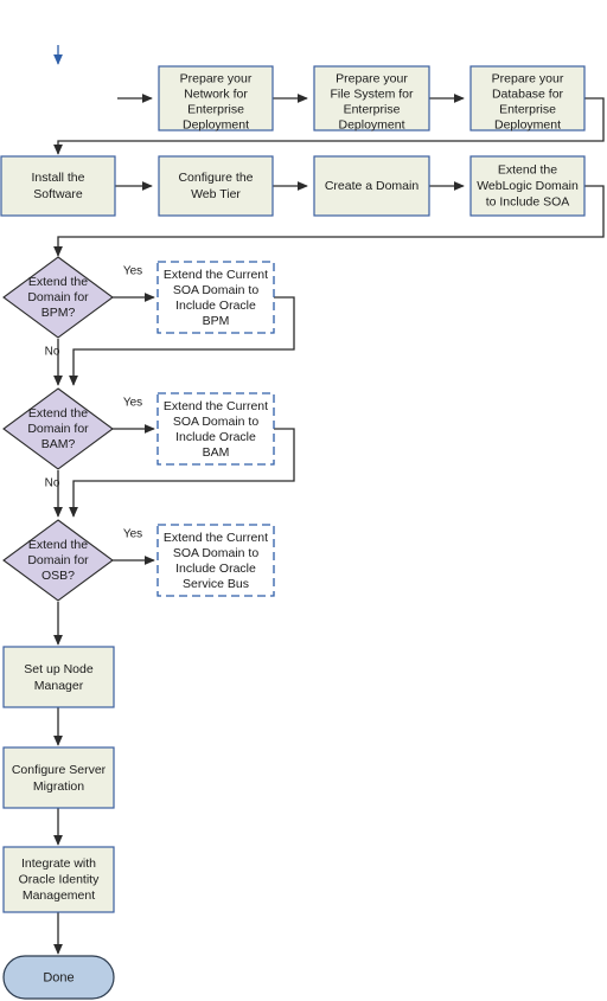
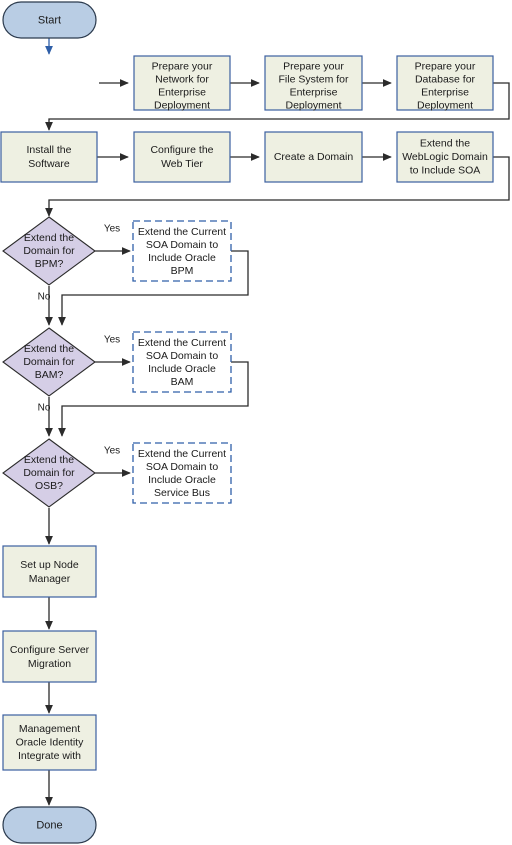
+ Start
  Prepare your
  Network for
  Enterprise
  Deployment
  Prepare your
  File System for
  Enterprise
  Deployment
  Prepare your
  Database for
  Enterprise
  Deployment
  Install the
  Software
  Configure the
  Web Tier
  Create a Domain
  Extend the
  WebLogic Domain
  to Include SOA
  Extend the
  Domain for
  BPM?
  Yes
  No
  Extend the Current
  SOA Domain to
  Include Oracle
  BPM
  Extend the
  Domain for
  BAM?
  Yes
  No
  Extend the Current
  SOA Domain to
  Include Oracle
  BAM
  Extend the
  Domain for
  OSB?
  Yes
  Extend the Current
  SOA Domain to
  Include Oracle
  Service Bus
  Set up Node
  Manager
  Configure Server
  Migration
- Integrate with
+ Management
  Oracle Identity
- Management
+ Integrate with
  Done
